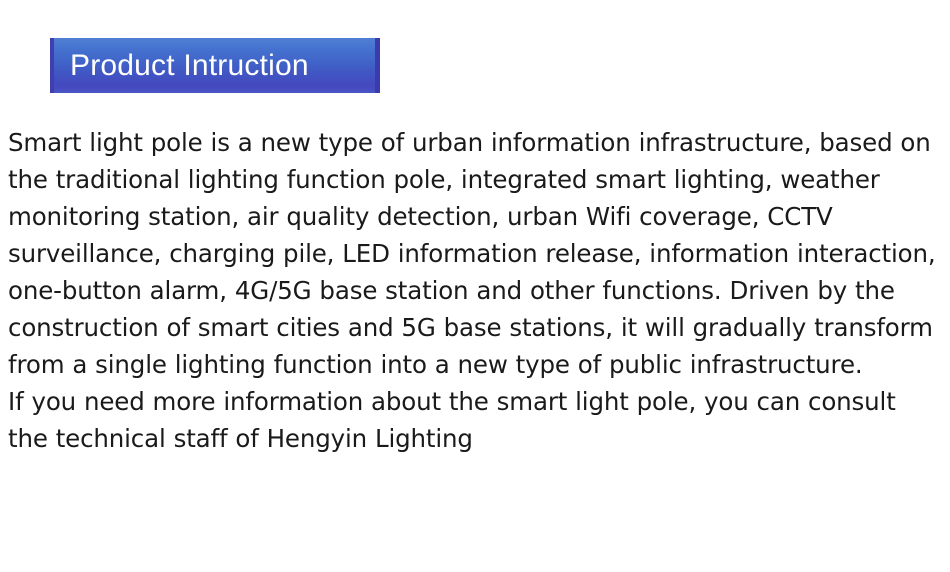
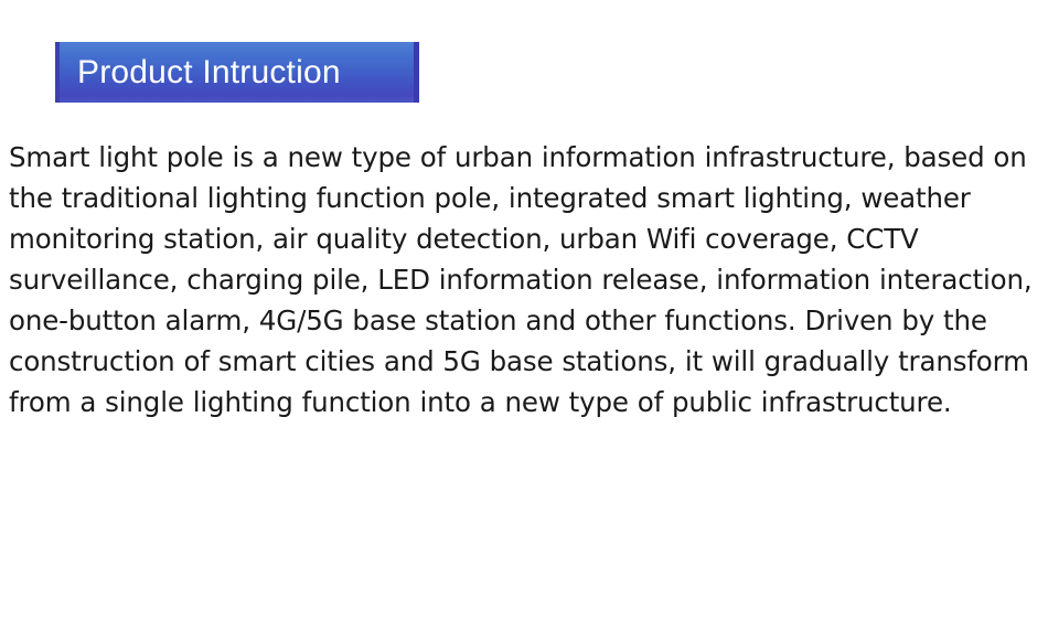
  Product Intruction
  Smart light pole is a new type of urban information infrastructure, based on the traditional lighting function pole, integrated smart lighting, weather monitoring station, air quality detection, urban Wifi coverage, CCTV surveillance, charging pile, LED information release, information interaction, one-button alarm, 4G/5G base station and other functions. Driven by the construction of smart cities and 5G base stations, it will gradually transform from a single lighting function into a new type of public infrastructure.
- If you need more information about the smart light pole, you can consult the technical staff of Hengyin Lighting
